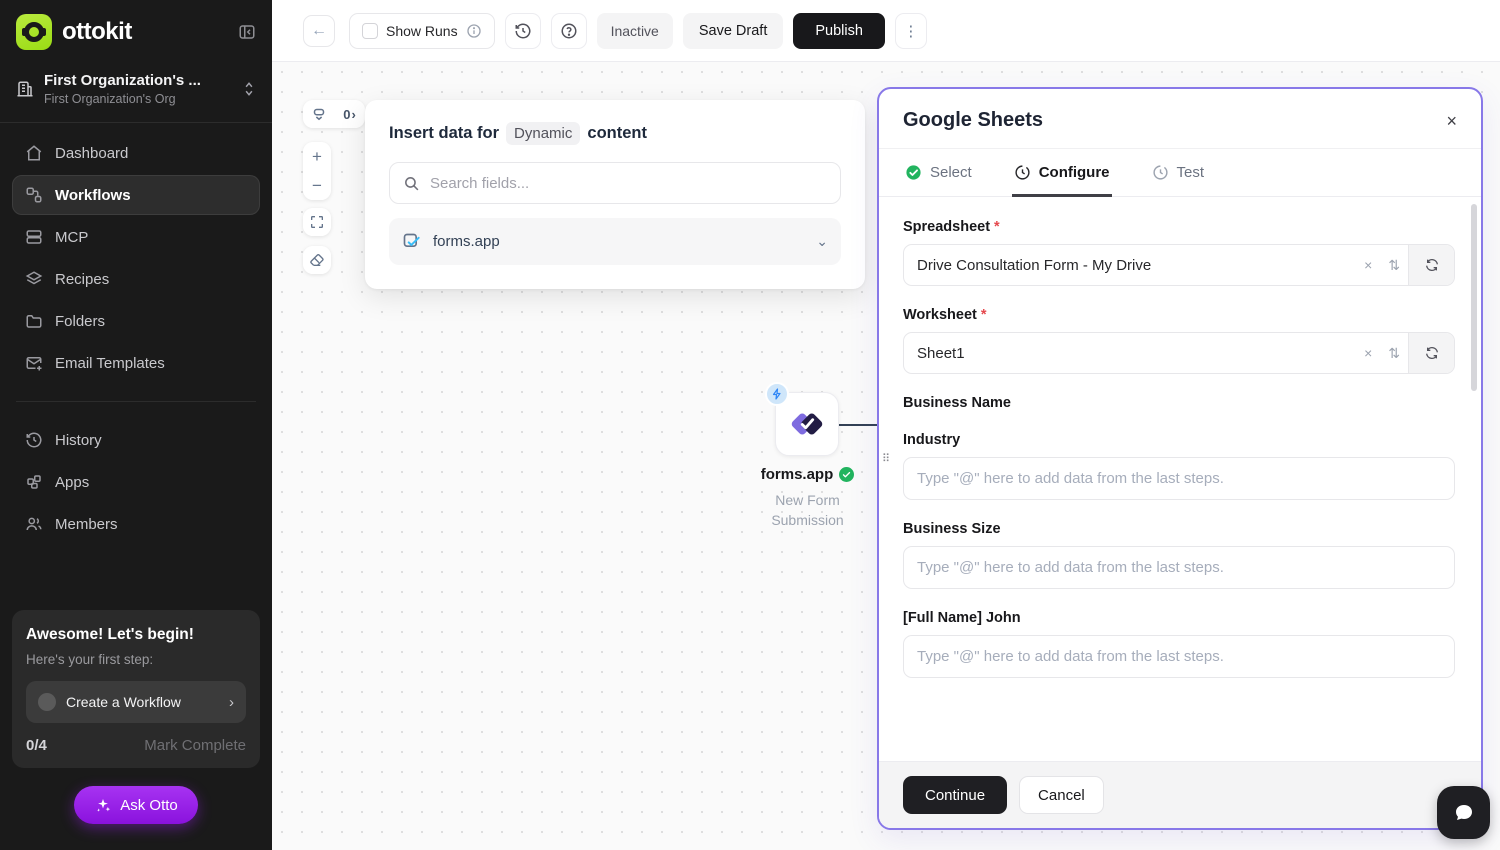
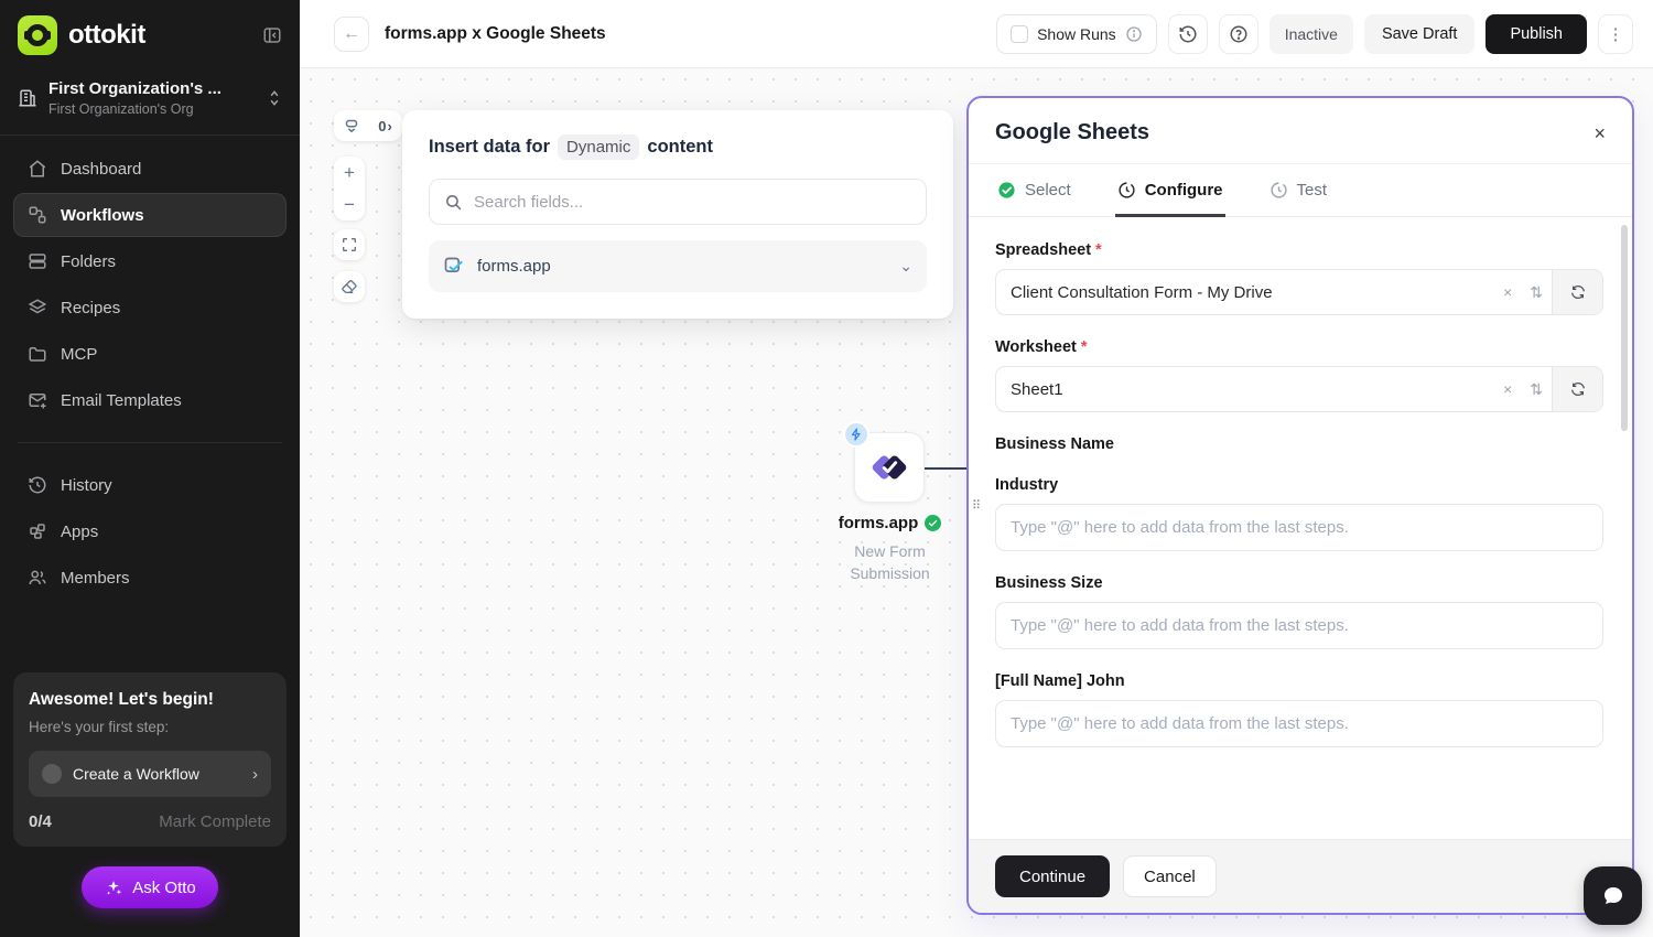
  ottokit
  First Organization's ...
  First Organization's Org
  Dashboard
  Workflows
- MCP
+ Folders
  Recipes
- Folders
+ MCP
  Email Templates
  History
  Apps
  Members
  Awesome! Let's begin!
  Here's your first step:
  Create a Workflow
  ›
  0/4
  Mark Complete
  Ask Otto
  ←
+ forms.app x Google Sheets
  Show Runs
  Inactive
  Save Draft
  Publish
  ⋮
  0
  ›
  +
  −
  Insert data for
  Dynamic
  content
  Search fields...
  forms.app
  ⌄
  forms.app
  New Form Submission
  Google Sheets
  ×
  Select
  Configure
  Test
  Spreadsheet
  *
- Drive Consultation Form - My Drive
+ Client Consultation Form - My Drive
  ×
  ⇅
  Worksheet
  *
  Sheet1
  ×
  ⇅
  Business Name
  Industry
  Type "@" here to add data from the last steps.
  Business Size
  Type "@" here to add data from the last steps.
  [Full Name] John
  Type "@" here to add data from the last steps.
  ⠿
  Continue
  Cancel
